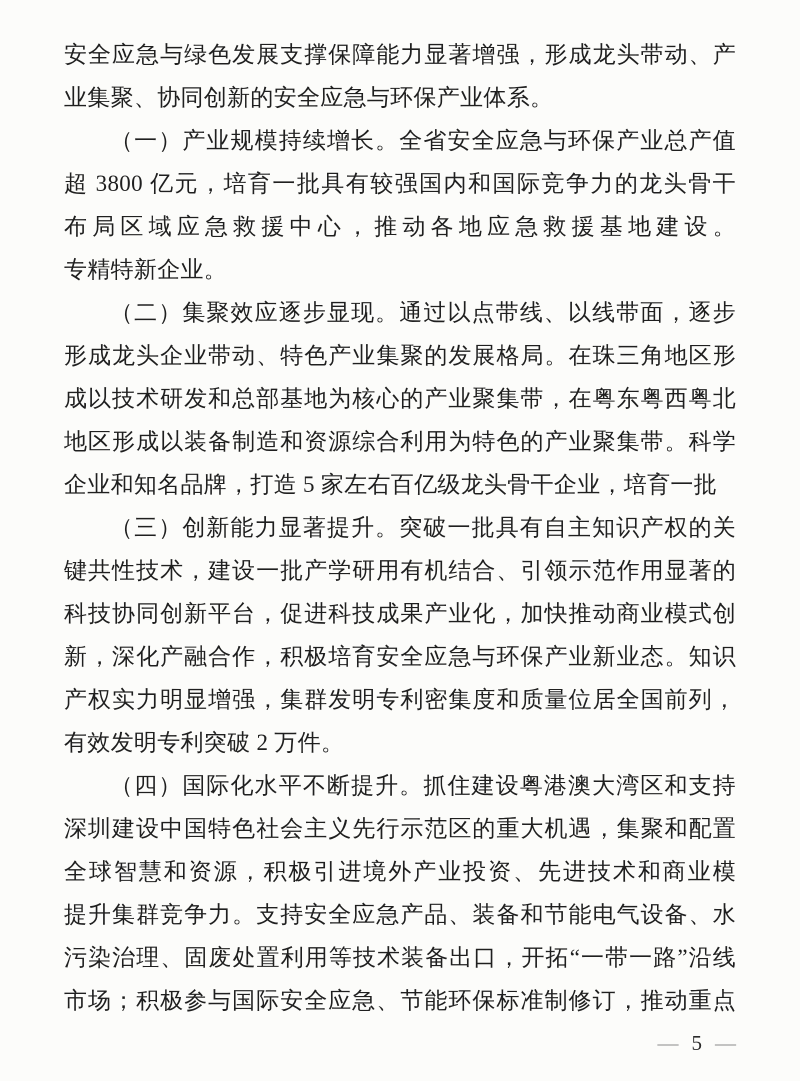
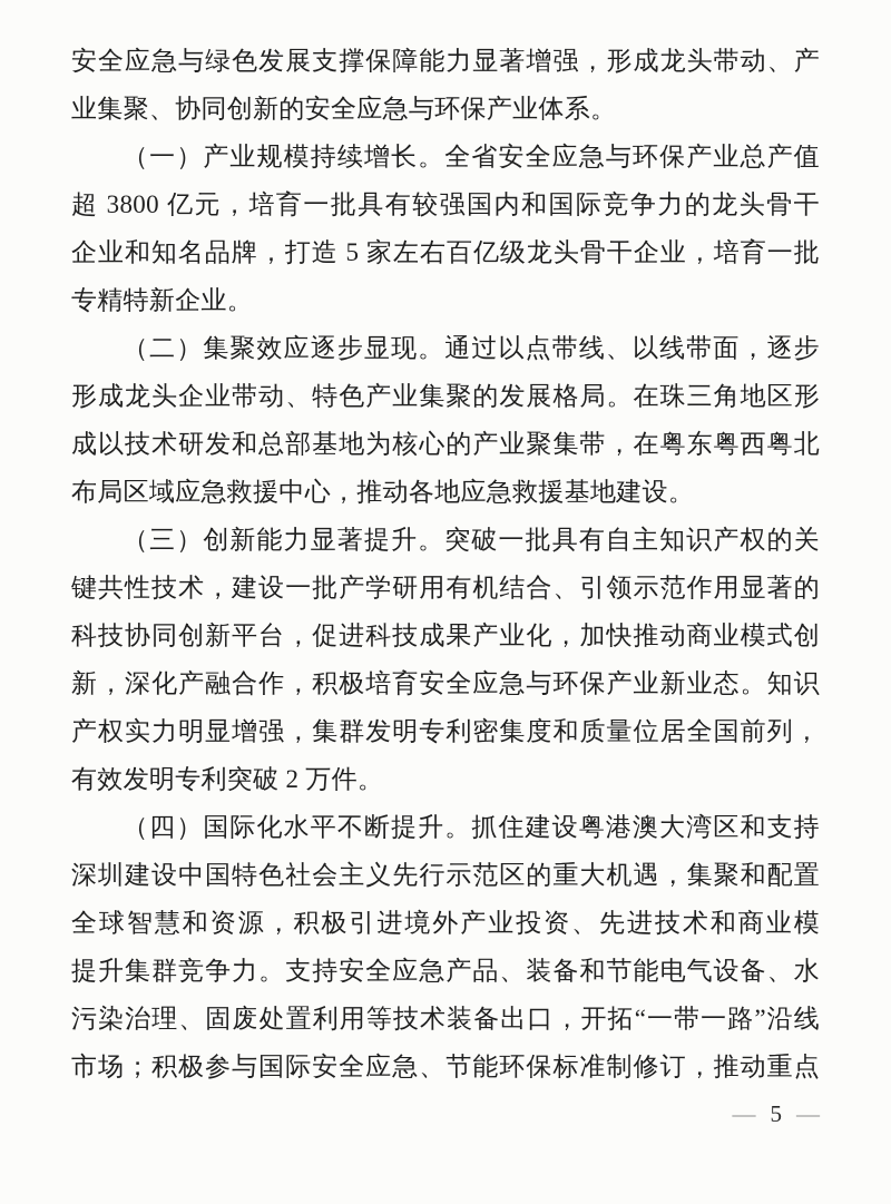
  安全应急与绿色发展支撑保障能力显著增强，形成龙头带动、产
  业集聚、协同创新的安全应急与环保产业体系。
  （一）产业规模持续增长。全省安全应急与环保产业总产值
  超 3800 亿元，培育一批具有较强国内和国际竞争力的龙头骨干
- 布局区域应急救援中心，推动各地应急救援基地建设。
+ 企业和知名品牌，打造 5 家左右百亿级龙头骨干企业，培育一批
  专精特新企业。
  （二）集聚效应逐步显现。通过以点带线、以线带面，逐步
  形成龙头企业带动、特色产业集聚的发展格局。在珠三角地区形
  成以技术研发和总部基地为核心的产业聚集带，在粤东粤西粤北
- 地区形成以装备制造和资源综合利用为特色的产业聚集带。科学
- 企业和知名品牌，打造 5 家左右百亿级龙头骨干企业，培育一批
+ 布局区域应急救援中心，推动各地应急救援基地建设。
  （三）创新能力显著提升。突破一批具有自主知识产权的关
  键共性技术，建设一批产学研用有机结合、引领示范作用显著的
  科技协同创新平台，促进科技成果产业化，加快推动商业模式创
  新，深化产融合作，积极培育安全应急与环保产业新业态。知识
  产权实力明显增强，集群发明专利密集度和质量位居全国前列，
  有效发明专利突破 2 万件。
  （四）国际化水平不断提升。抓住建设粤港澳大湾区和支持
  深圳建设中国特色社会主义先行示范区的重大机遇，集聚和配置
  全球智慧和资源，积极引进境外产业投资、先进技术和商业模
  提升集群竞争力。支持安全应急产品、装备和节能电气设备、水
  污染治理、固废处置利用等技术装备出口，开拓“一带一路”沿线
  市场；积极参与国际安全应急、节能环保标准制修订，推动重点
  — 5 —
